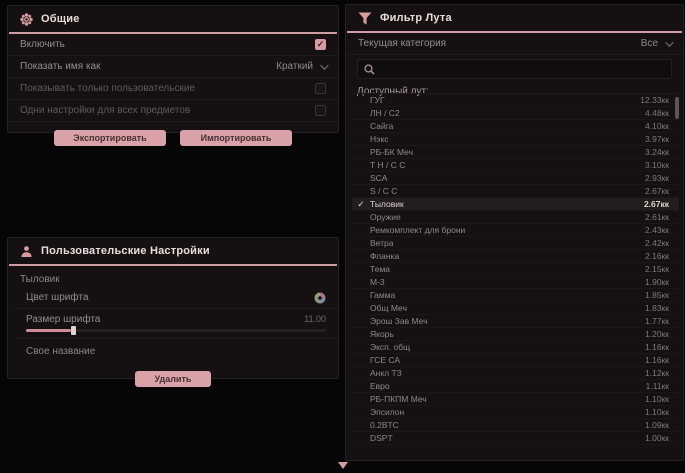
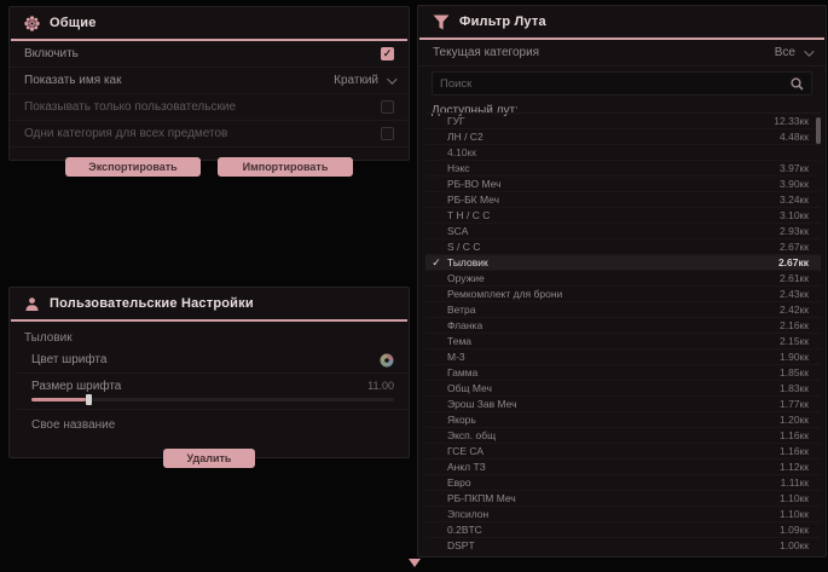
  Общие
  Включить
  ✓
  Показать имя как
  Краткий
  Показывать только пользовательские
- Одни настройки для всех предметов
+ Одни категория для всех предметов
  Экспортировать
  Импортировать
  Пользовательские Настройки
  Тыловик
  Цвет шрифта
  Размер шрифта
  11.00
  Свое название
  Удалить
  Фильтр Лута
  Текущая категория
  Все
+ Поиск
  Доступный лут:
  ✓
  ГУГ
  12.33кк
  ЛН / С2
  4.48кк
- Сайга
  4.10кк
  Нэкс
  3.97кк
+ РБ-ВО Меч
+ 3.90кк
  РБ-БК Меч
  3.24кк
  Т Н / С С
  3.10кк
  SCA
  2.93кк
  S / С С
  2.67кк
  ✓
  Тыловик
  2.67кк
  Оружие
  2.61кк
  Ремкомплект для брони
  2.43кк
  Ветра
  2.42кк
  Фланка
  2.16кк
  Тема
  2.15кк
  М-3
  1.90кк
  Гамма
  1.85кк
  Общ Меч
  1.83кк
  Эрош Зав Меч
  1.77кк
  Якорь
  1.20кк
  Эксп. общ
  1.16кк
  ГСЕ СА
  1.16кк
  Анкл ТЗ
  1.12кк
  Евро
  1.11кк
  РБ-ПКПМ Меч
  1.10кк
  Эпсилон
  1.10кк
  0.2BTC
  1.09кк
  DSPT
  1.00кк
